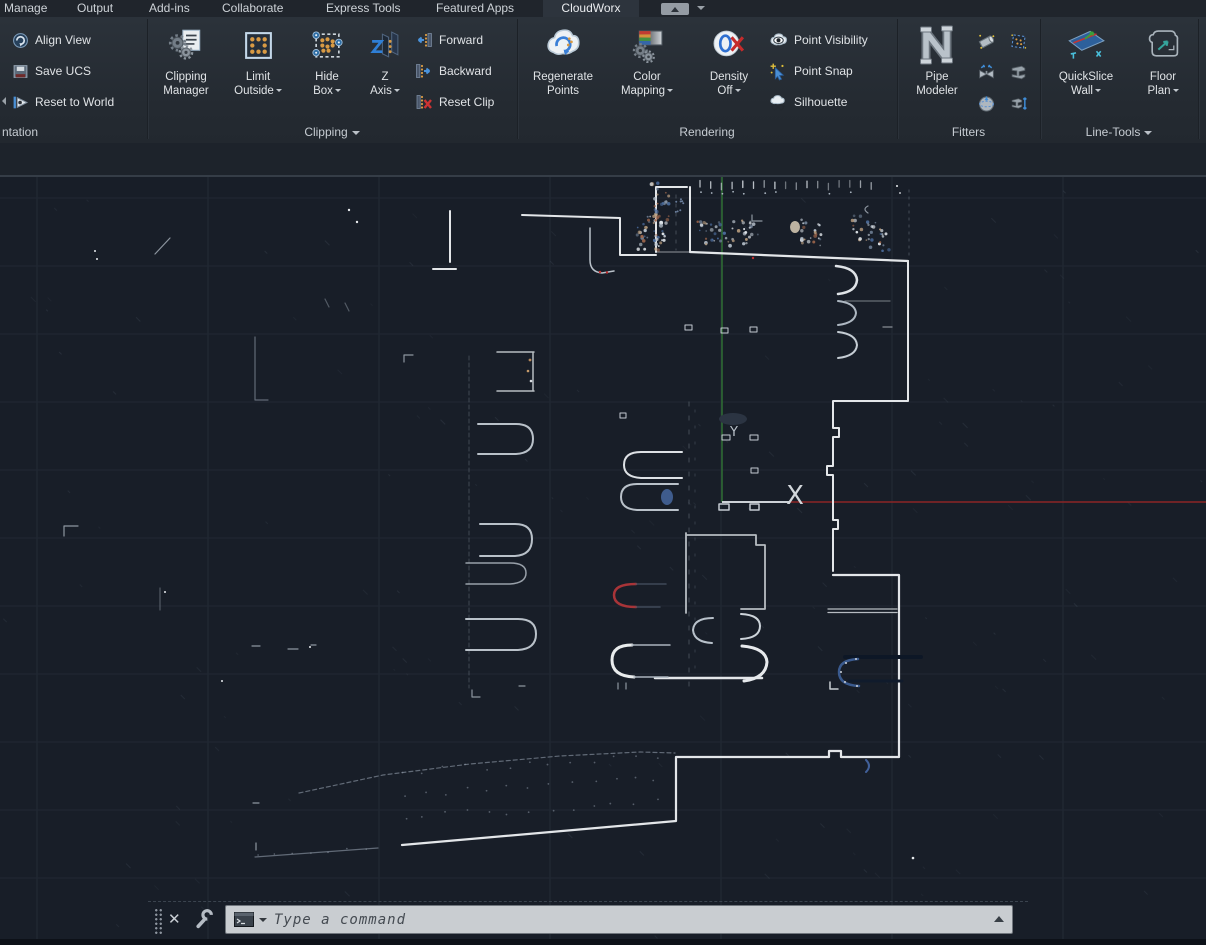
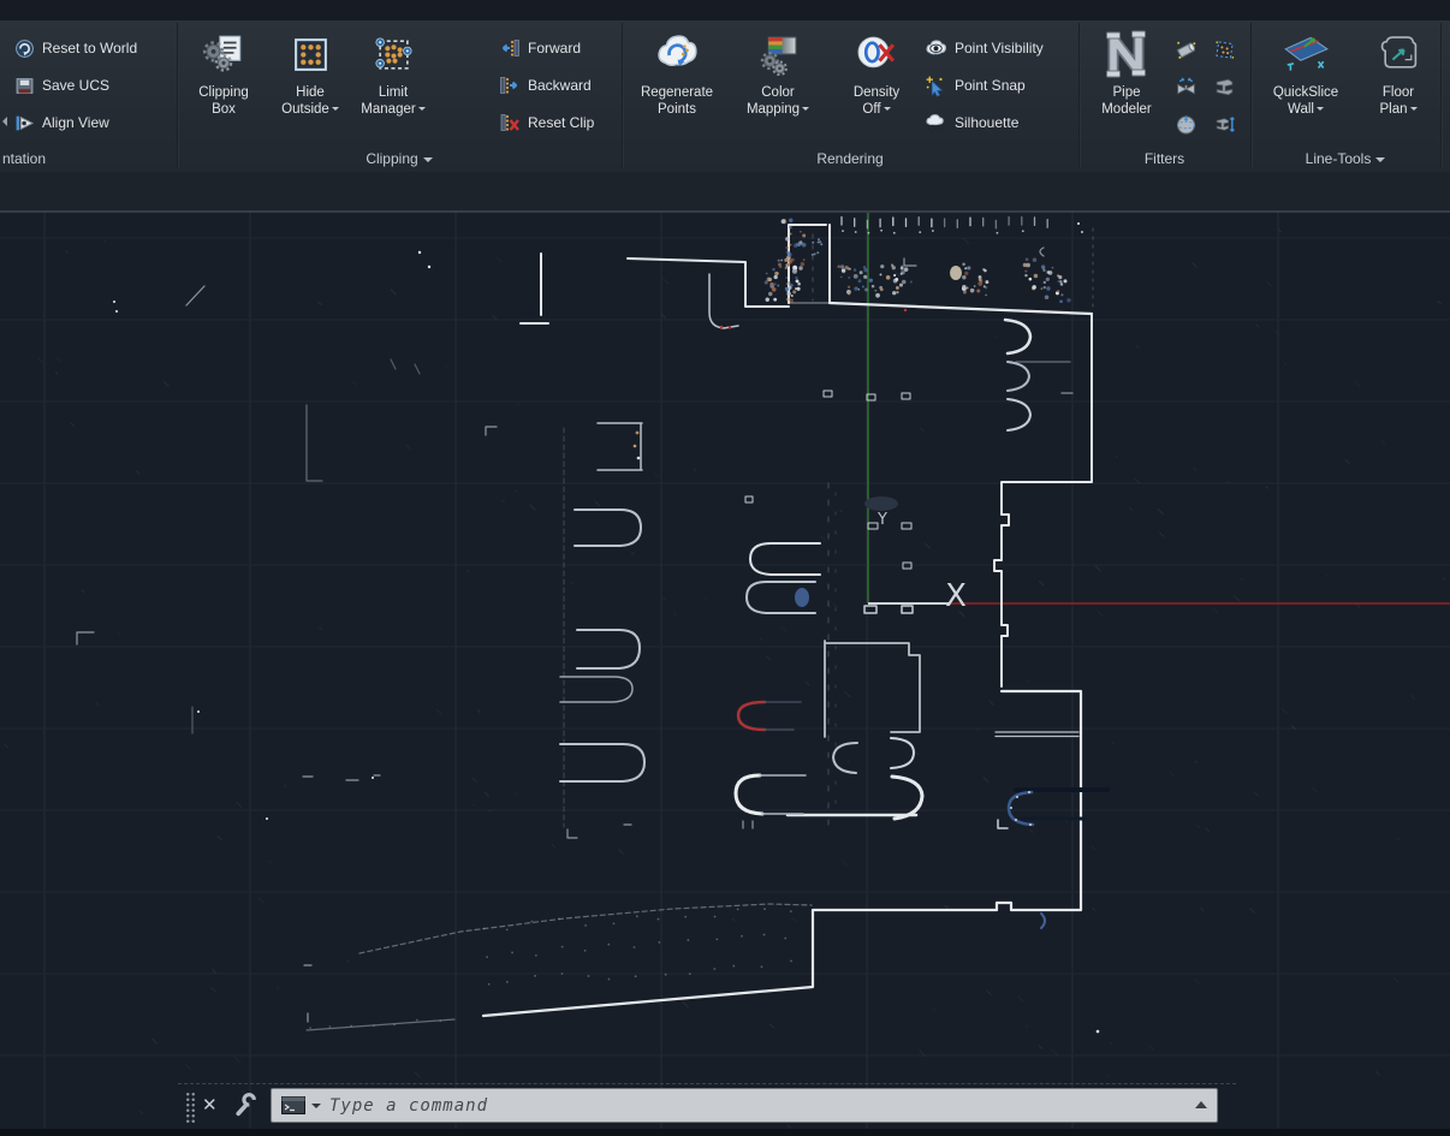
- Manage
- Output
- Add-ins
- Collaborate
- Express Tools
- Featured Apps
- CloudWorx
- Align View
+ Reset to World
  Save UCS
- Reset to World
+ Align View
  ntation
  Clipping
- Manager
+ Box
- Limit
+ Hide
  Outside
- Hide
+ Limit
- Box
+ Manager
- Z
- Axis
  Forward
  Backward
  Reset Clip
  Clipping
  Regenerate
  Points
  Color
  Mapping
  Density
  Off
  Point Visibility
  Point Snap
  Silhouette
  Rendering
  Pipe
  Modeler
  Fitters
  QuickSlice
  Wall
  Floor
  Plan
  Line-Tools
  X
  Y
  ✕
  Type a command
